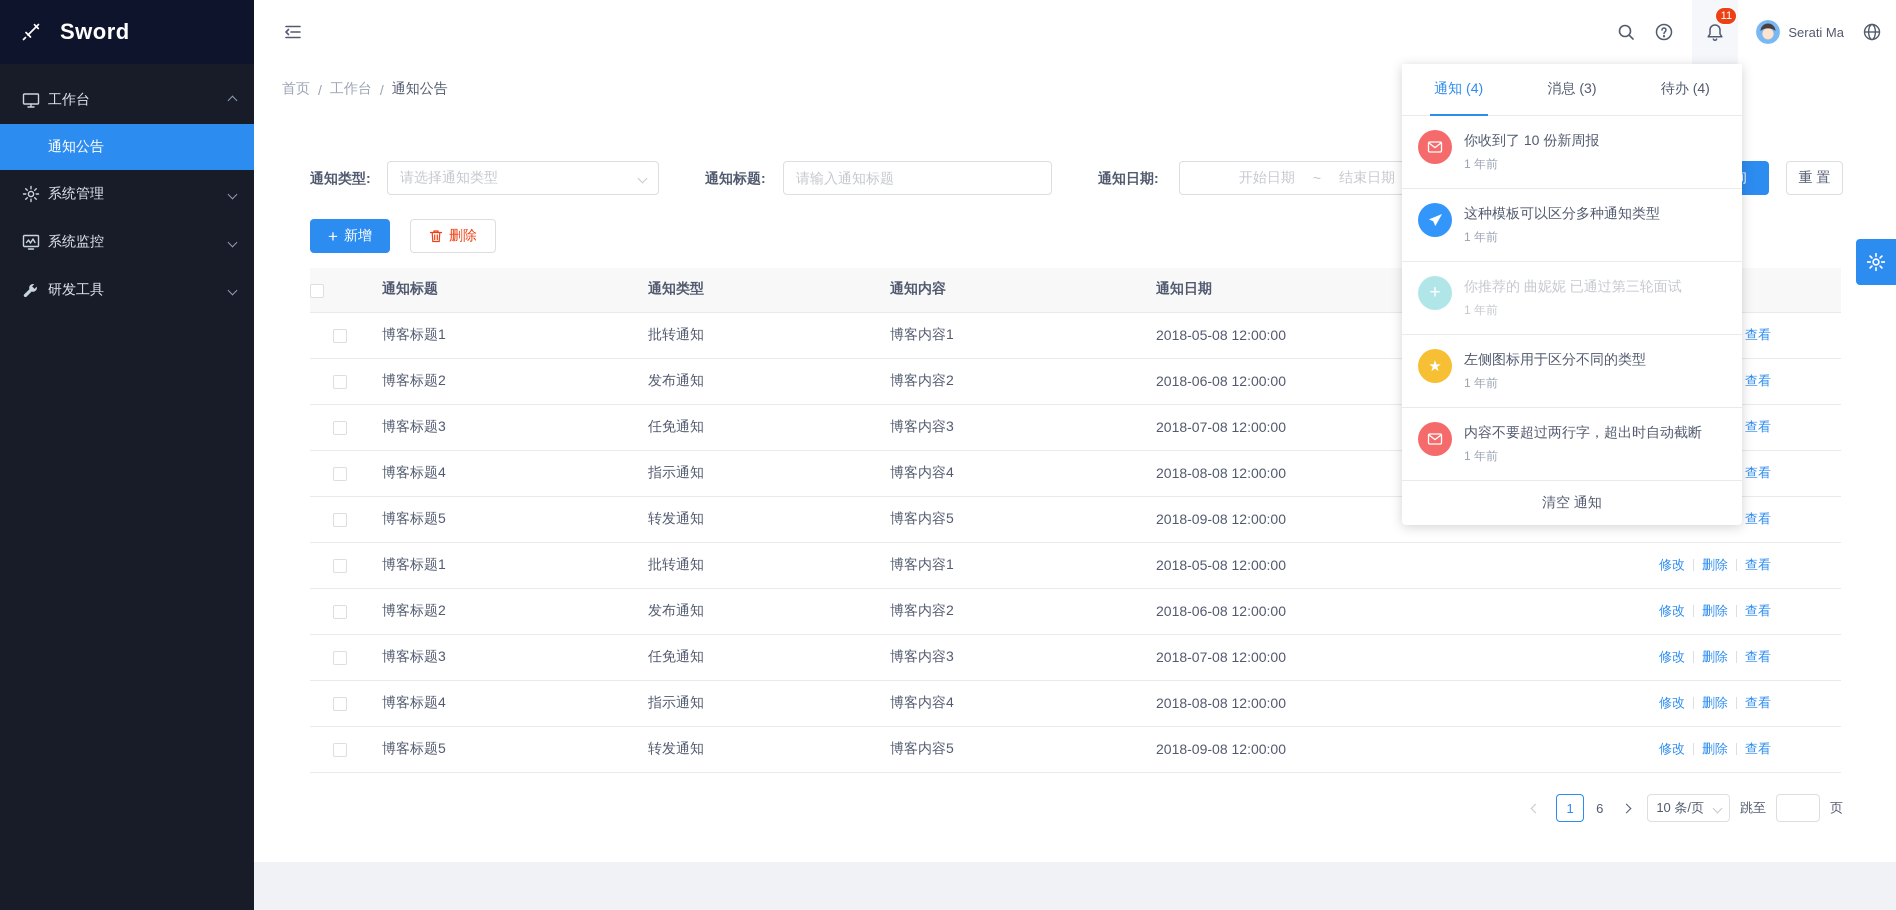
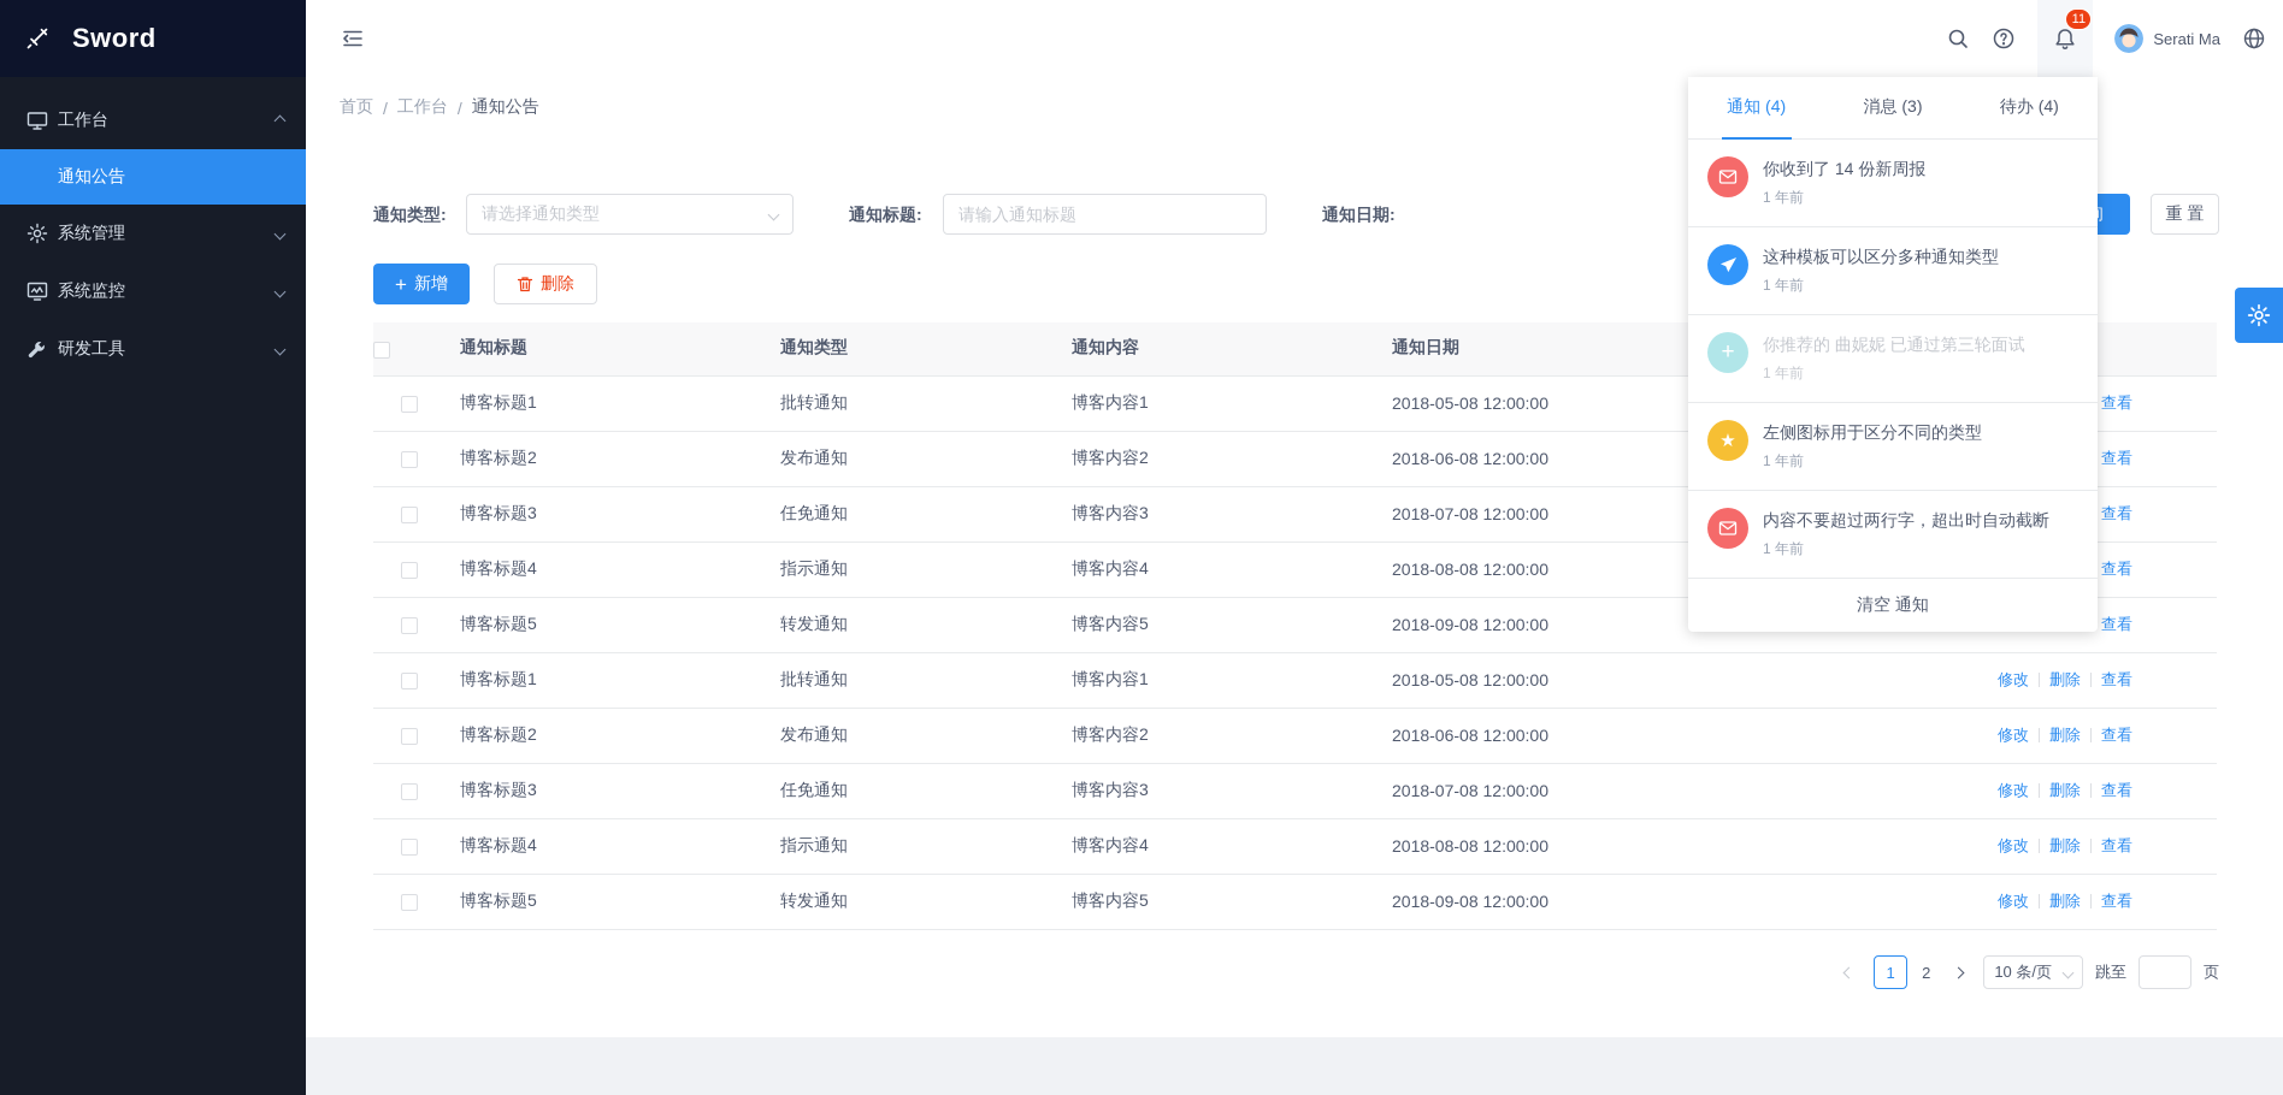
  Sword
  工作台
  通知公告
  系统管理
  系统监控
  研发工具
  11
  Serati Ma
  首页
  /
  工作台
  /
  通知公告
  通知类型:
  请选择通知类型
  通知标题:
  请输入通知标题
  通知日期:
- 开始日期
- ~
- 结束日期
  重 置
  +
  新增
  删除
  	通知标题	通知类型	通知内容	通知日期
  	博客标题1	批转通知	博客内容1	2018-05-08 12:00:00	查看
  	博客标题2	发布通知	博客内容2	2018-06-08 12:00:00	查看
  	博客标题3	任免通知	博客内容3	2018-07-08 12:00:00	查看
  	博客标题4	指示通知	博客内容4	2018-08-08 12:00:00	查看
  	博客标题5	转发通知	博客内容5	2018-09-08 12:00:00	查看
  	博客标题1	批转通知	博客内容1	2018-05-08 12:00:00	修改 删除 查看
  	博客标题2	发布通知	博客内容2	2018-06-08 12:00:00	修改 删除 查看
  	博客标题3	任免通知	博客内容3	2018-07-08 12:00:00	修改 删除 查看
  	博客标题4	指示通知	博客内容4	2018-08-08 12:00:00	修改 删除 查看
  	博客标题5	转发通知	博客内容5	2018-09-08 12:00:00	修改 删除 查看
  1
- 6
+ 2
  10 条/页
  跳至
  页
  通知 (4)
  消息 (3)
  待办 (4)
- 你收到了 10 份新周报
+ 你收到了 14 份新周报
  1 年前
  这种模板可以区分多种通知类型
  1 年前
  +
  你推荐的 曲妮妮 已通过第三轮面试
  1 年前
  ★
  左侧图标用于区分不同的类型
  1 年前
  内容不要超过两行字，超出时自动截断
  1 年前
  清空 通知
